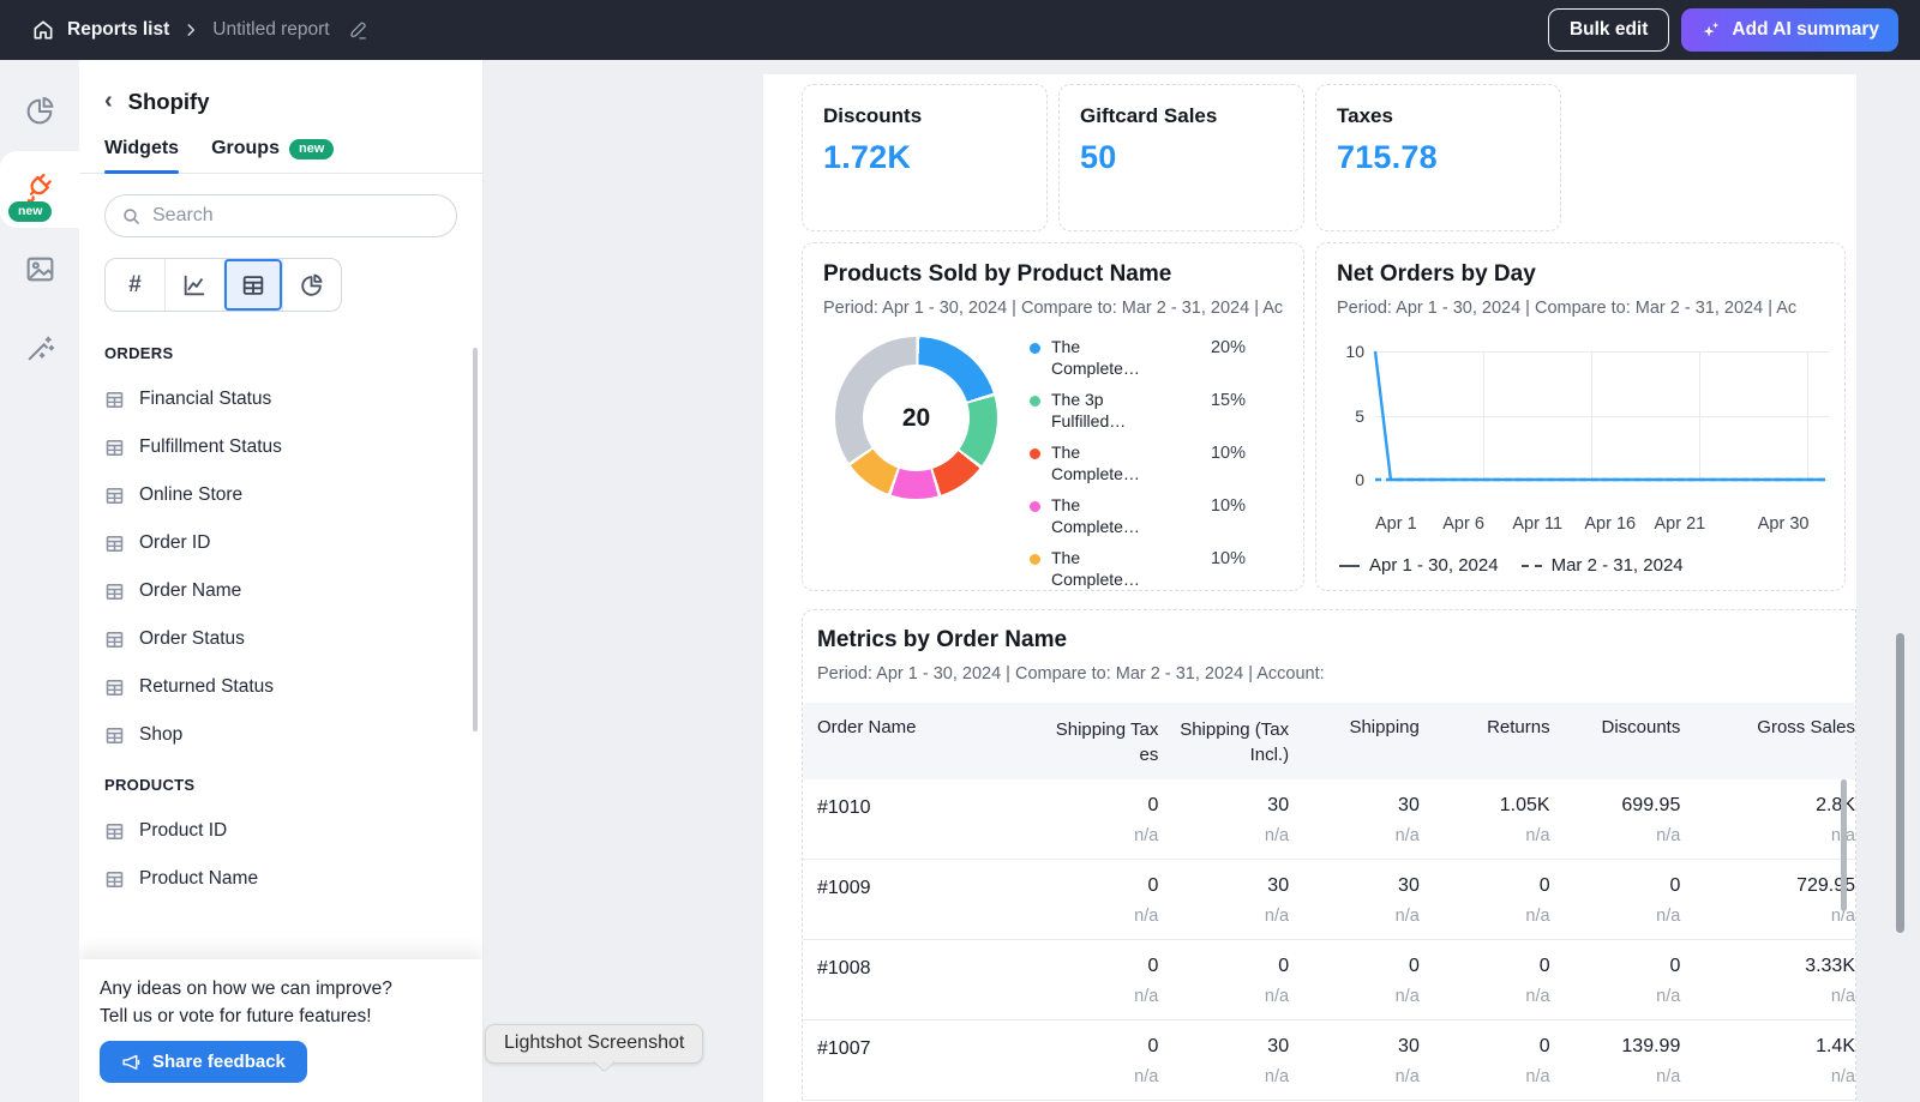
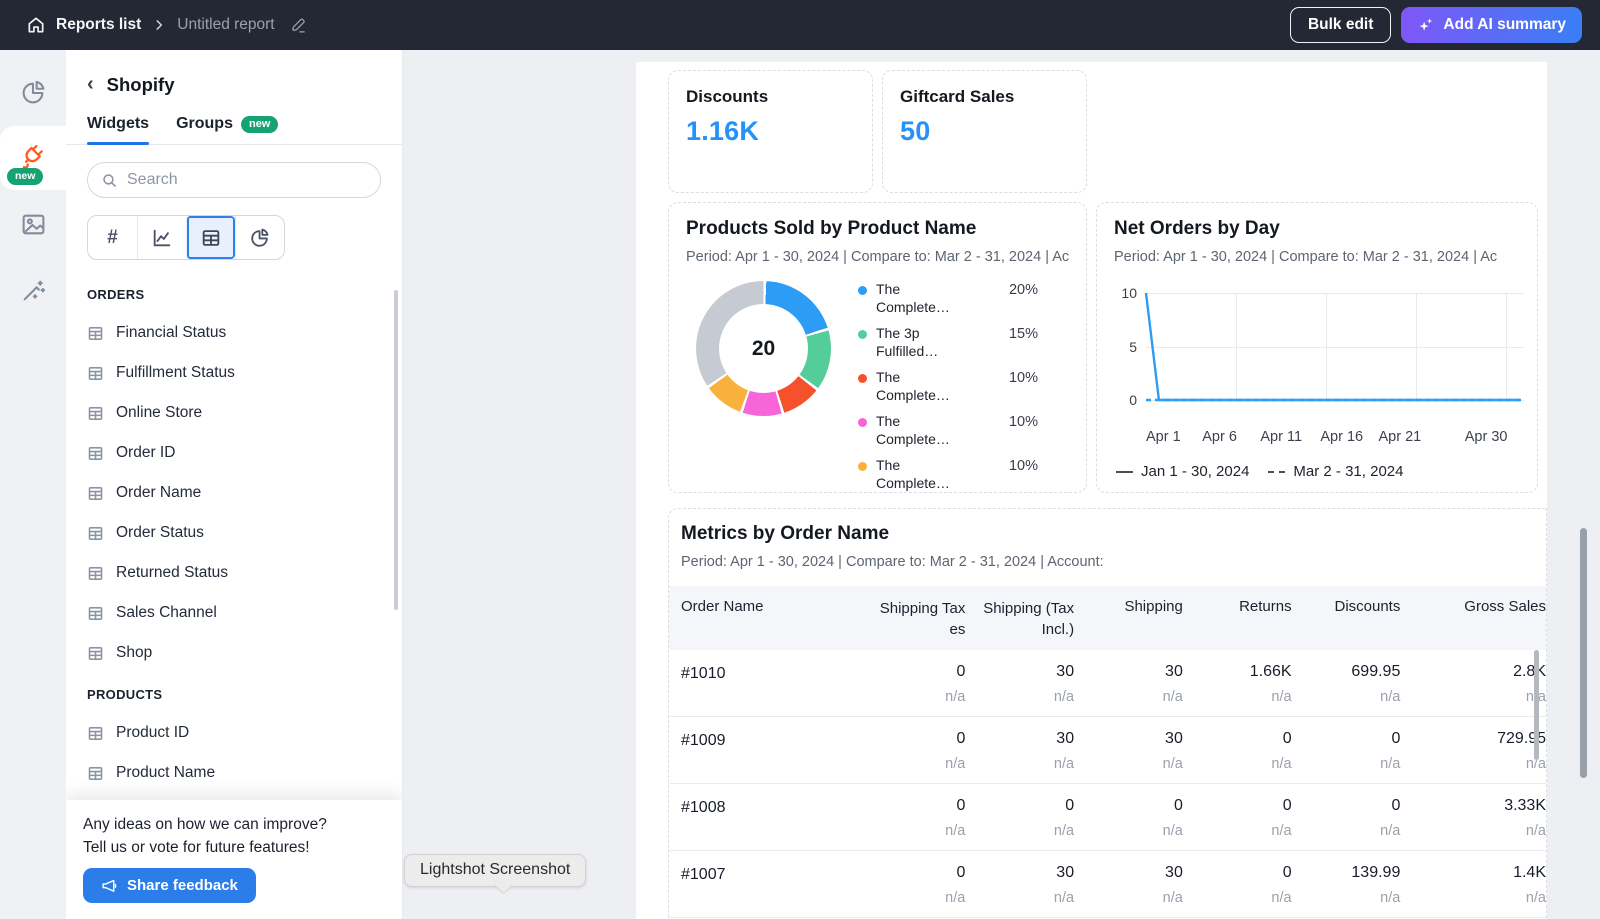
  Reports list
  Untitled report
  Bulk edit
  Add AI summary
  new
  ‹
  Shopify
  Widgets
  Groups
  new
  Search
  #
  ORDERS
  Financial Status
  Fulfillment Status
  Online Store
  Order ID
  Order Name
  Order Status
  Returned Status
+ Sales Channel
  Shop
  PRODUCTS
  Product ID
  Product Name
  Any ideas on how we can improve?
  Tell us or vote for future features!
  Share feedback
  Discounts
- 1.72K
+ 1.16K
  Giftcard Sales
  50
- Taxes
- 715.78
  Products Sold by Product Name
  Period: Apr 1 - 30, 2024 | Compare to: Mar 2 - 31, 2024 | Ac
  20
  The Complete…
  20%
  The 3p Fulfilled…
  15%
  The Complete…
  10%
  The Complete…
  10%
  The Complete…
  10%
  Net Orders by Day
  Period: Apr 1 - 30, 2024 | Compare to: Mar 2 - 31, 2024 | Ac
  10
  5
  0
  Apr 1
  Apr 6
  Apr 11
  Apr 16
  Apr 21
  Apr 30
- Apr 1 - 30, 2024
+ Jan 1 - 30, 2024
  Mar 2 - 31, 2024
  Metrics by Order Name
  Period: Apr 1 - 30, 2024 | Compare to: Mar 2 - 31, 2024 | Account:
  Order Name
  Shipping Taxes
  Shipping (Tax Incl.)
  Shipping
  Returns
  Discounts
  Gross Sales
  #1010
  0
  n/a
  30
  n/a
  30
  n/a
- 1.05K
+ 1.66K
  n/a
  699.95
  n/a
  2.8K
  #1009
  0
  n/a
  30
  n/a
  30
  n/a
  0
  n/a
  0
  n/a
  729.95
  n/a
  #1008
  0
  n/a
  0
  n/a
  0
  n/a
  0
  n/a
  0
  n/a
  3.33K
  n/a
  #1007
  0
  n/a
  30
  n/a
  30
  n/a
  0
  n/a
  139.99
  n/a
  1.4K
  n/a
  Lightshot Screenshot
